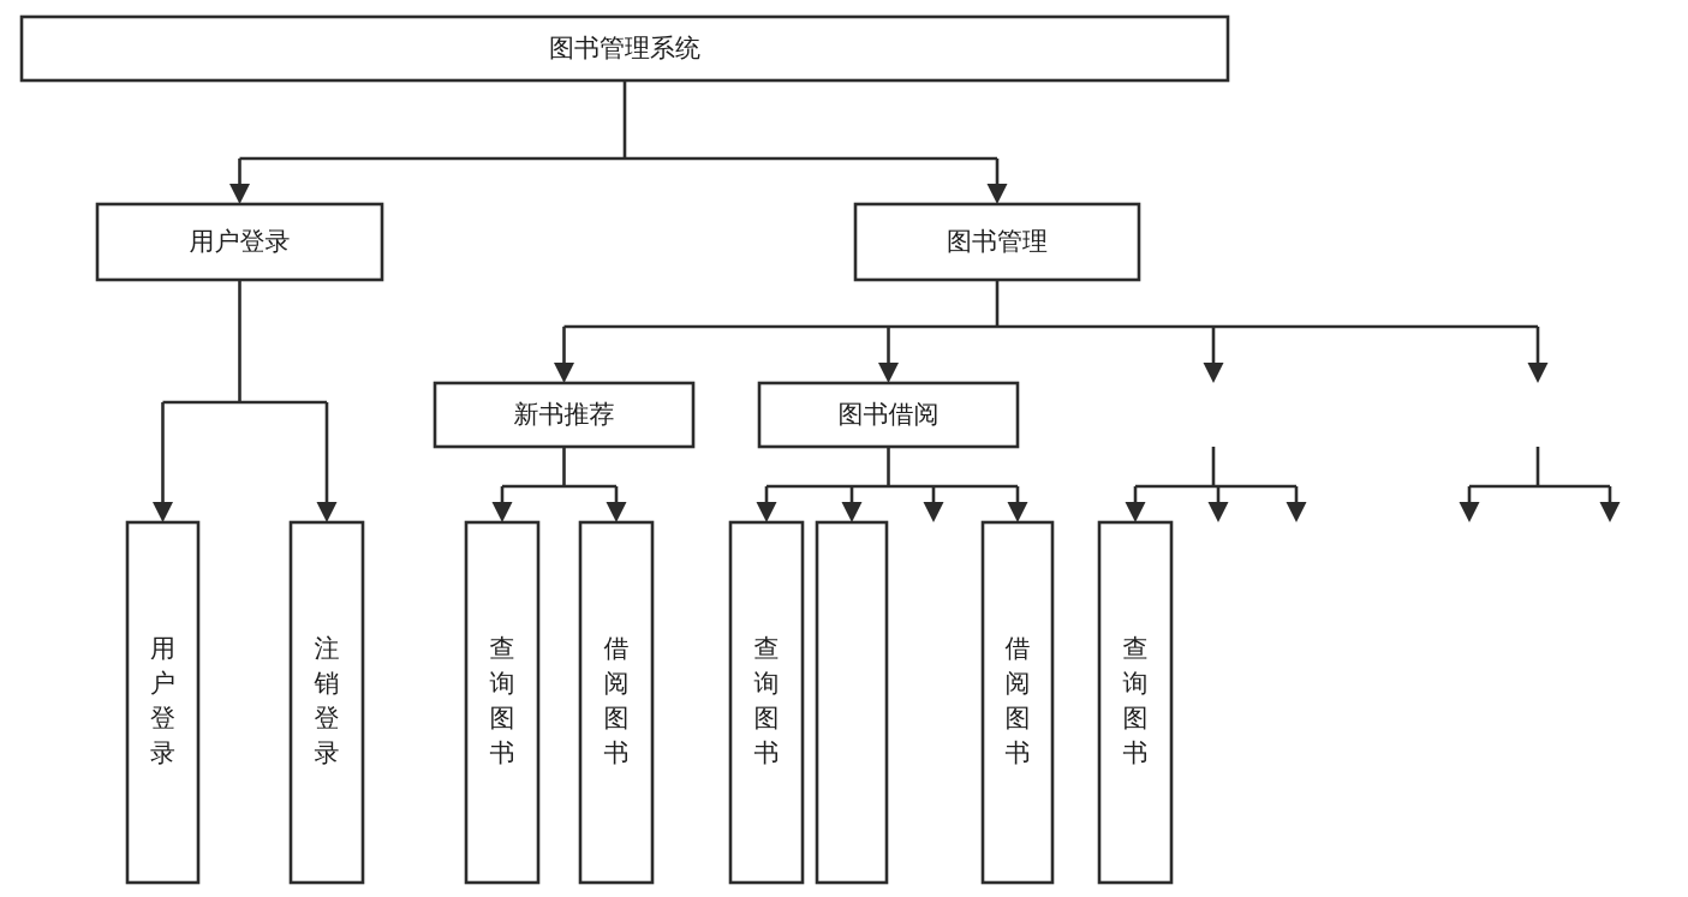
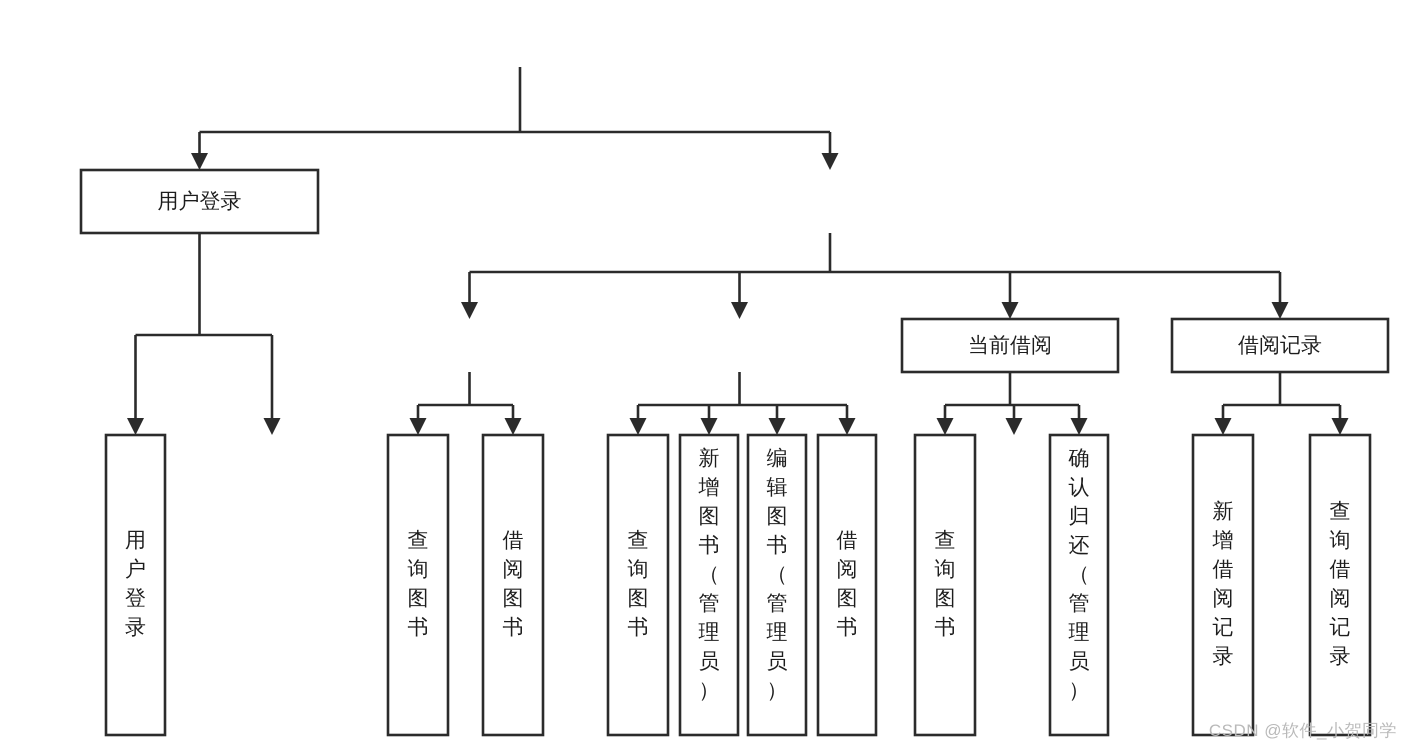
- 图书管理系统
  用户登录
- 图书管理
  用户登录
- 注销登录
- 新书推荐
  查询图书
  借阅图书
- 图书借阅
  查询图书
+ 新增图书（管理员）
+ 编辑图书（管理员）
  借阅图书
+ 当前借阅
  查询图书
+ 确认归还（管理员）
+ 借阅记录
+ 新增借阅记录
+ 查询借阅记录
+ CSDN @软件_小贺同学
